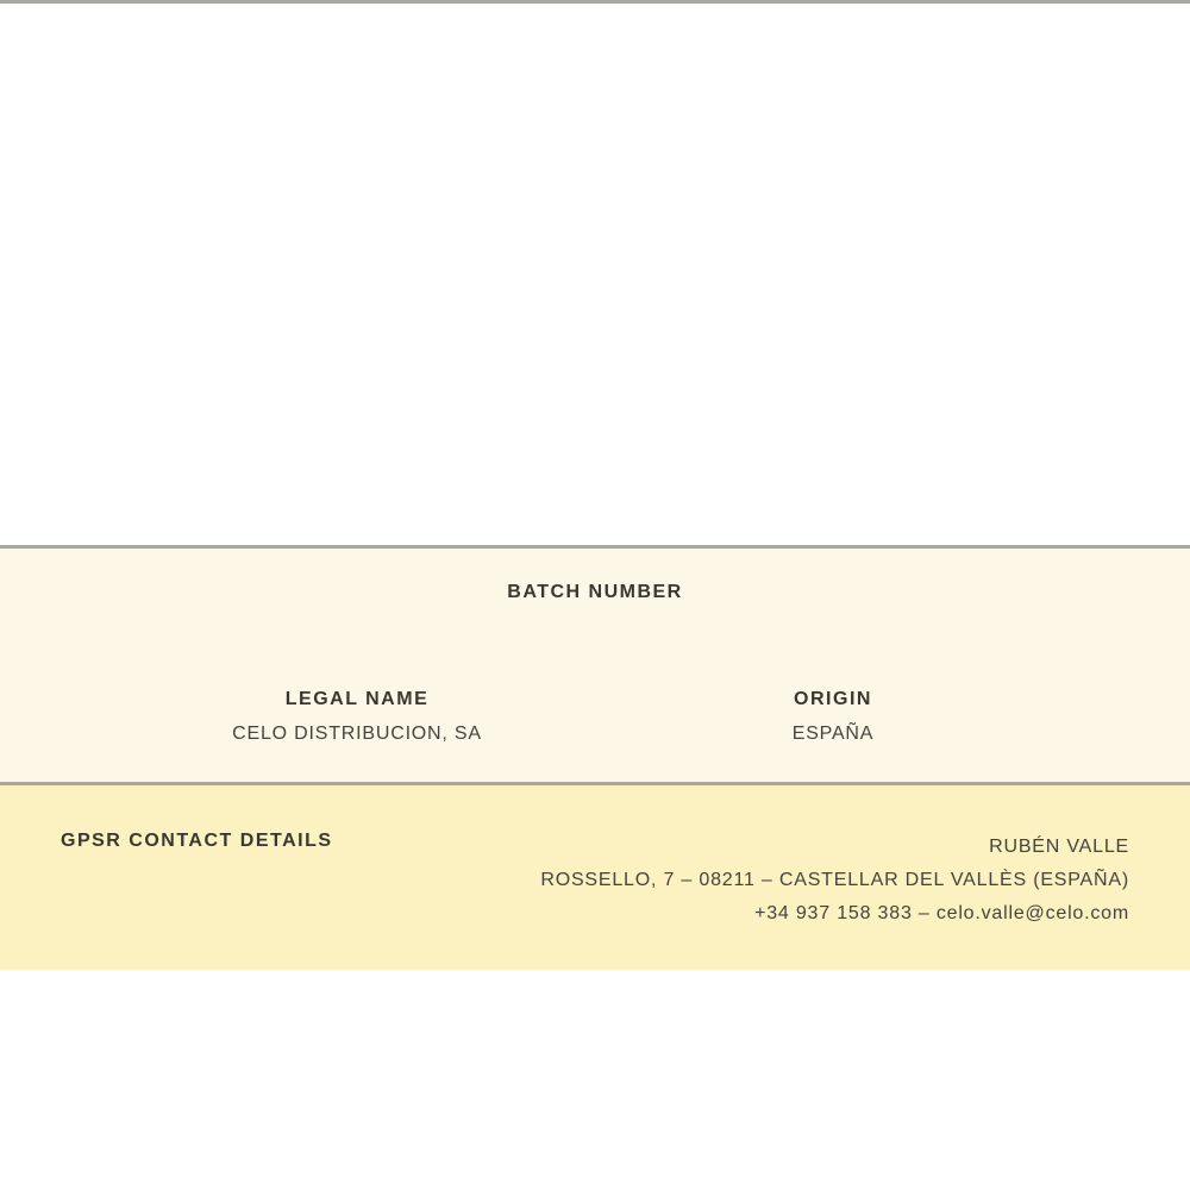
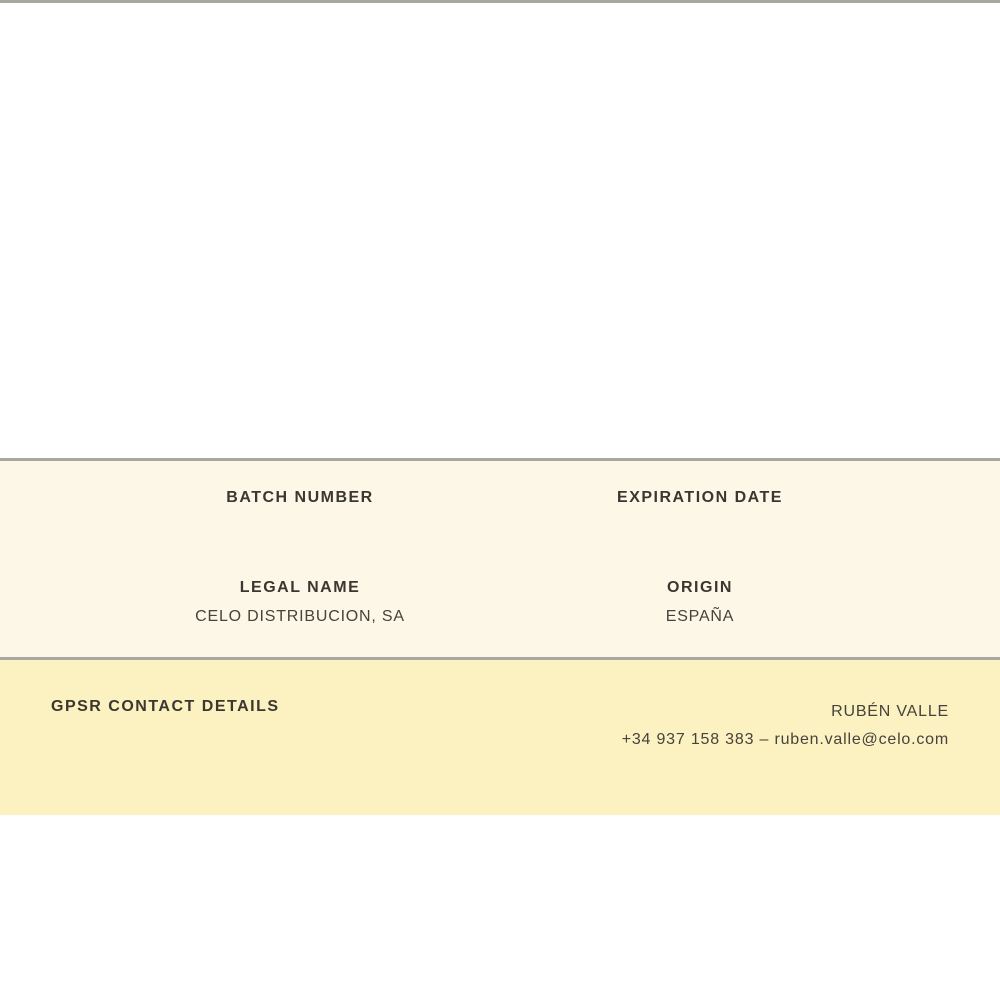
  BATCH NUMBER
+ EXPIRATION DATE
  LEGAL NAME
  CELO DISTRIBUCION, SA
  ORIGIN
  ESPAÑA
  GPSR CONTACT DETAILS
  RUBÉN VALLE
- ROSSELLO, 7 – 08211 – CASTELLAR DEL VALLÈS (ESPAÑA)
- +34 937 158 383 – celo.valle@celo.com
+ +34 937 158 383 – ruben.valle@celo.com
